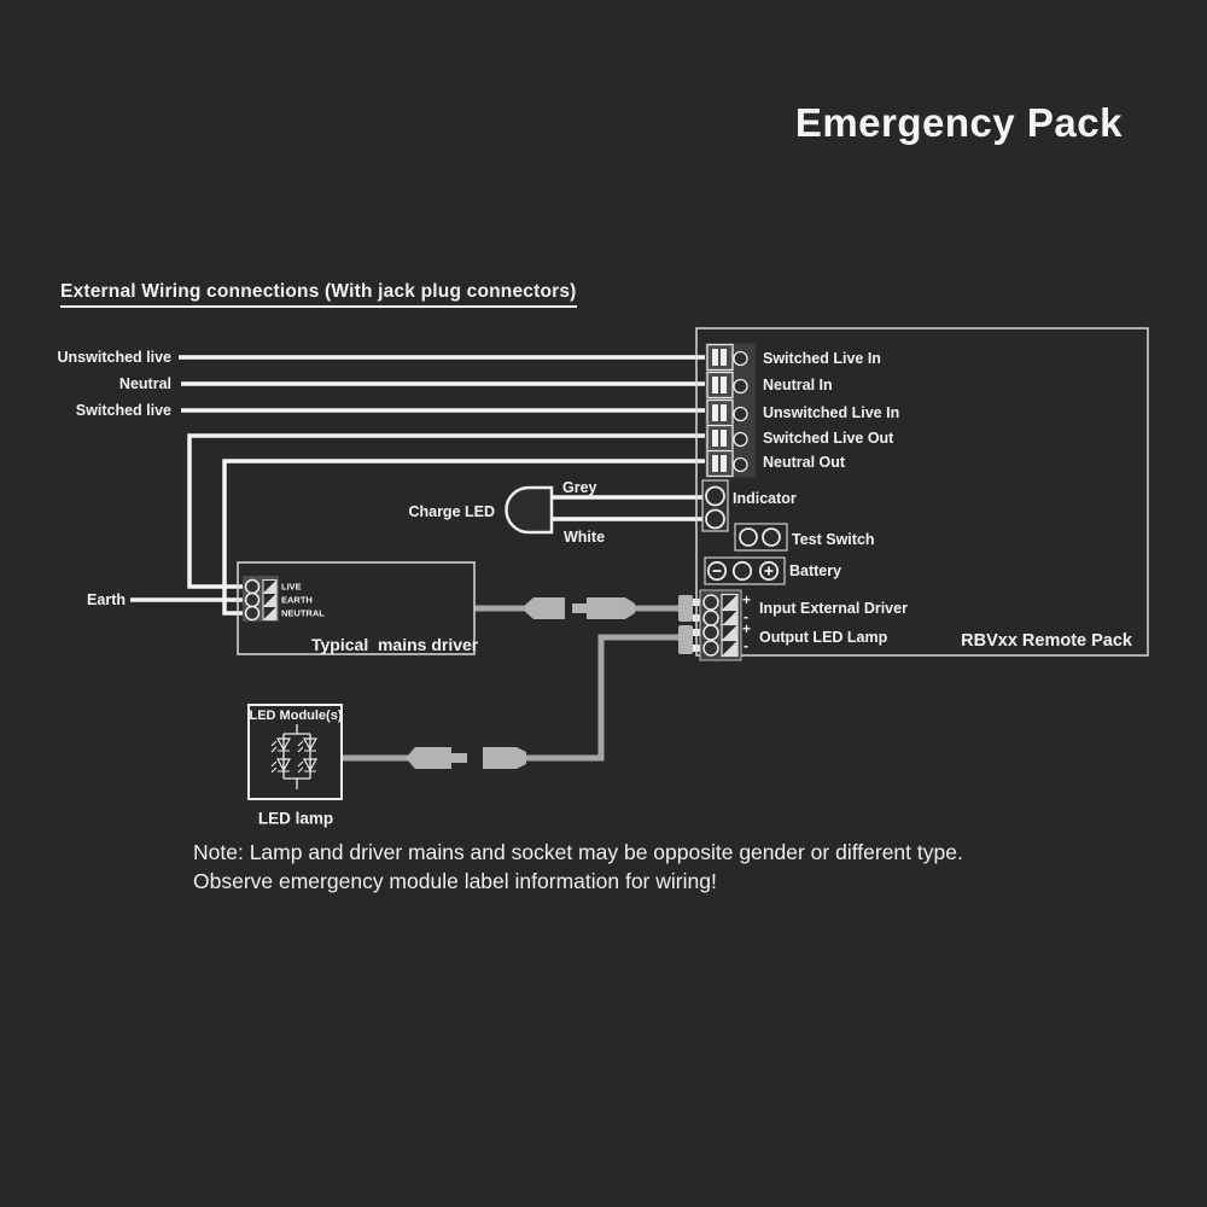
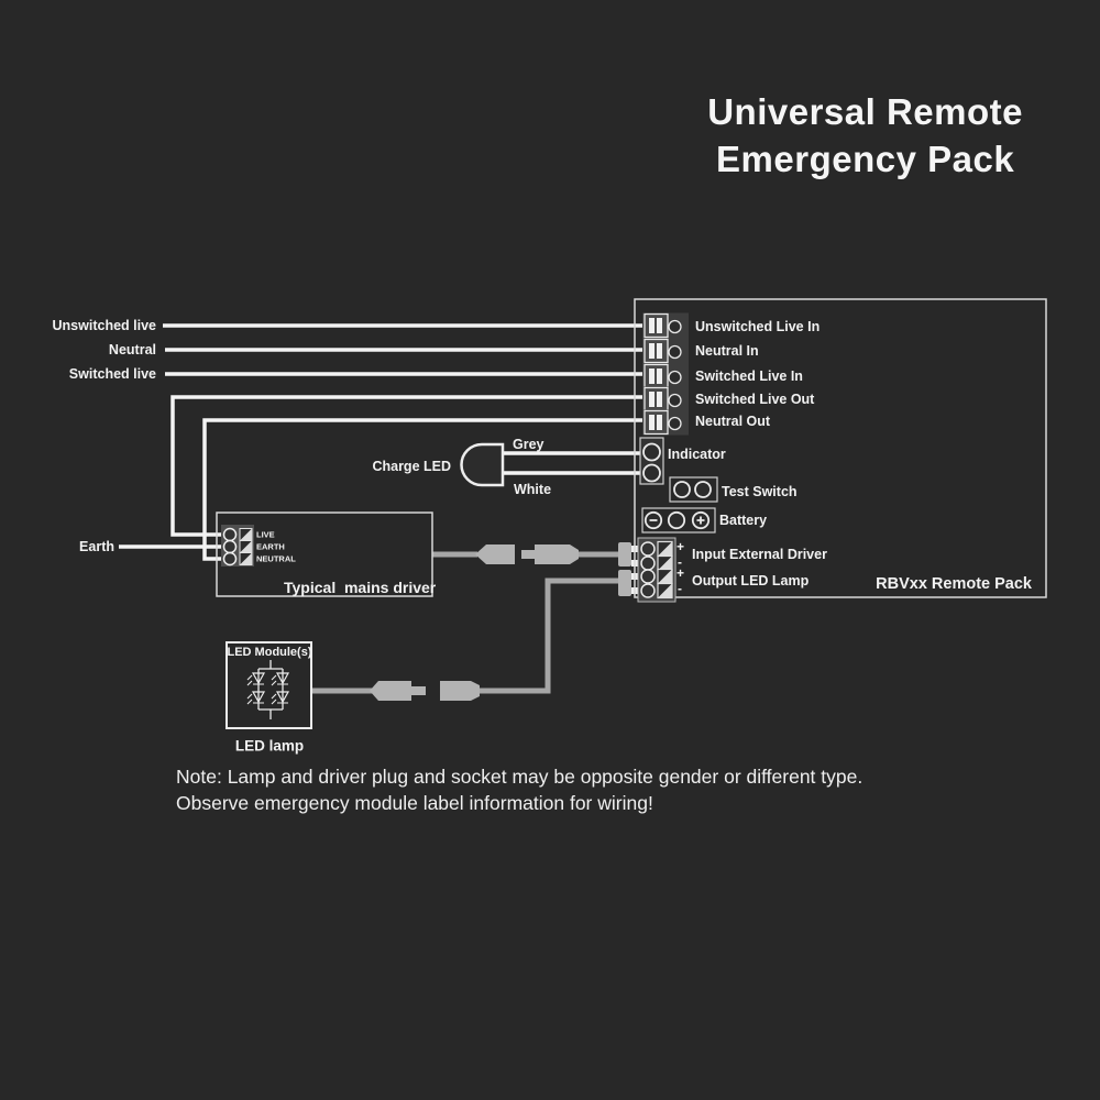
+ Universal Remote
  Emergency Pack
- External Wiring connections (With jack plug connectors)
  Unswitched live
  Neutral
  Switched live
  Earth
  Charge LED
  Grey
  White
- Switched Live In
+ Unswitched Live In
  Neutral In
- Unswitched Live In
+ Switched Live In
  Switched Live Out
  Neutral Out
  Indicator
  Test Switch
  Battery
  +
  -
  +
  -
  Input External Driver
  Output LED Lamp
  RBVxx Remote Pack
  LIVE
  EARTH
  NEUTRAL
  Typical mains driver
  LED Module(s)
  LED lamp
- Note: Lamp and driver mains and socket may be opposite gender or different type.
+ Note: Lamp and driver plug and socket may be opposite gender or different type.
  Observe emergency module label information for wiring!
